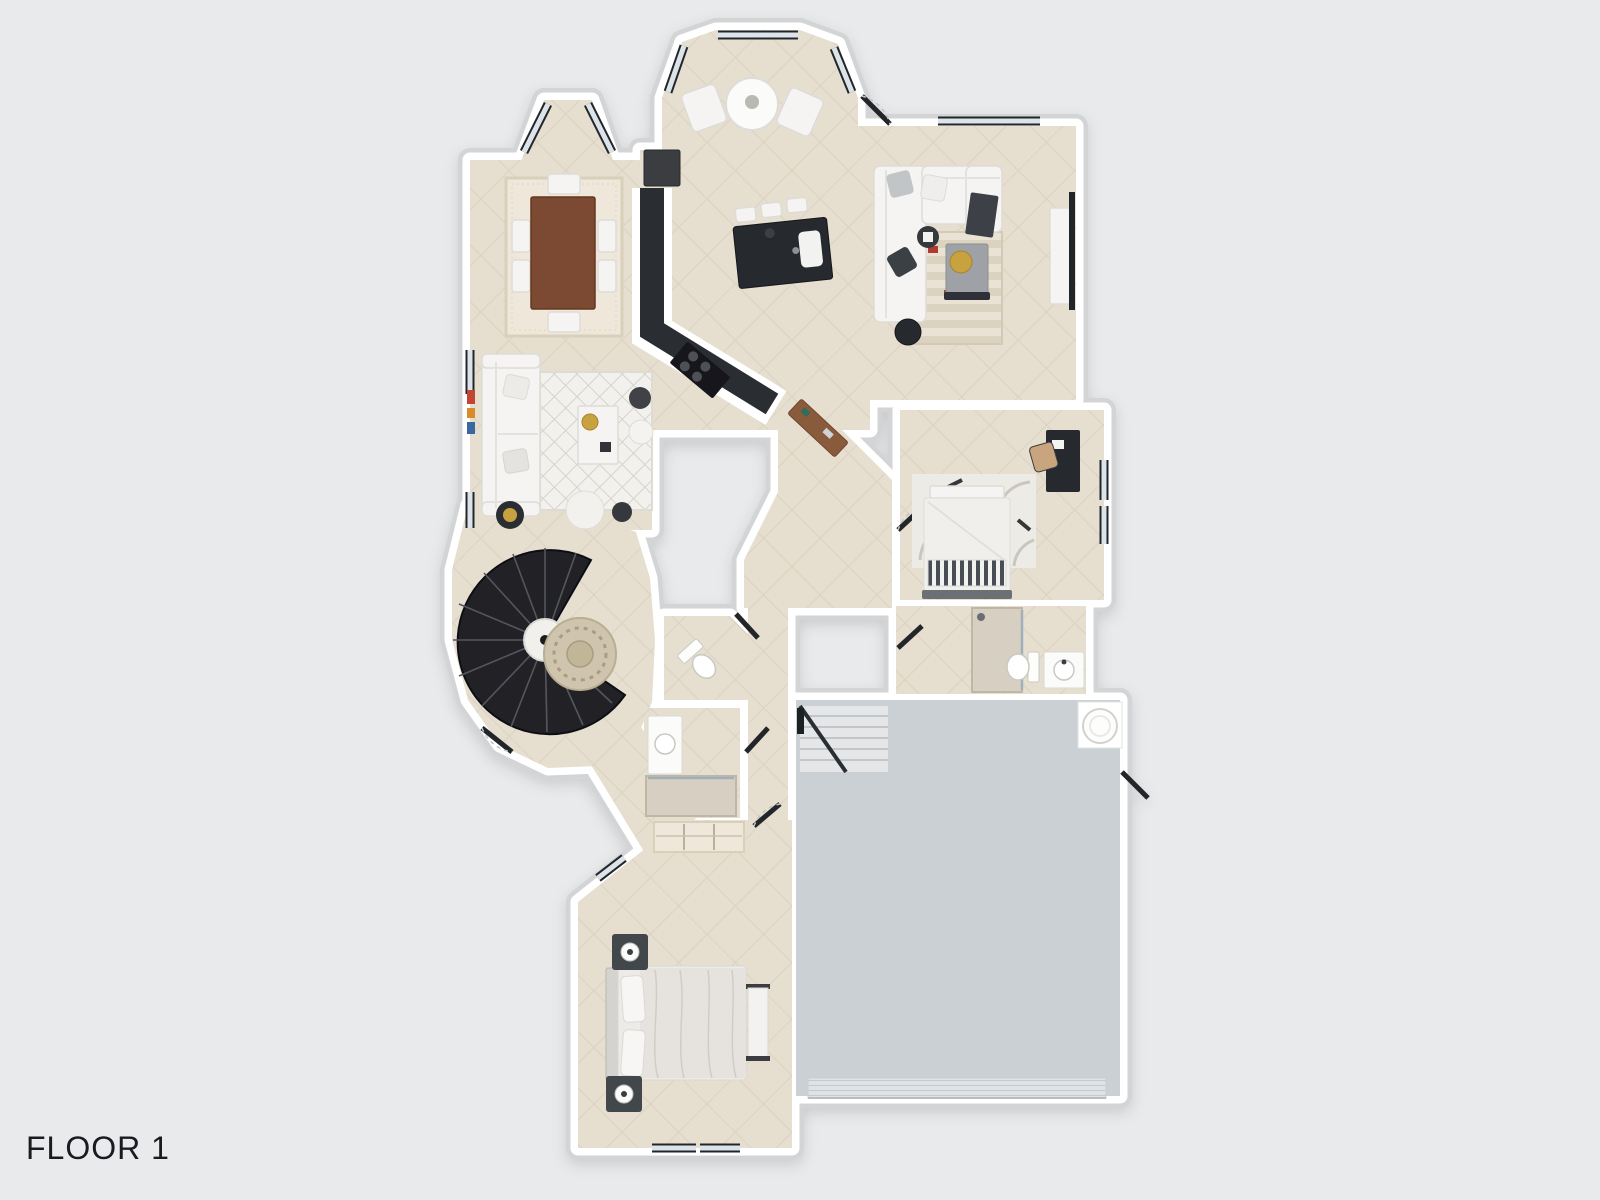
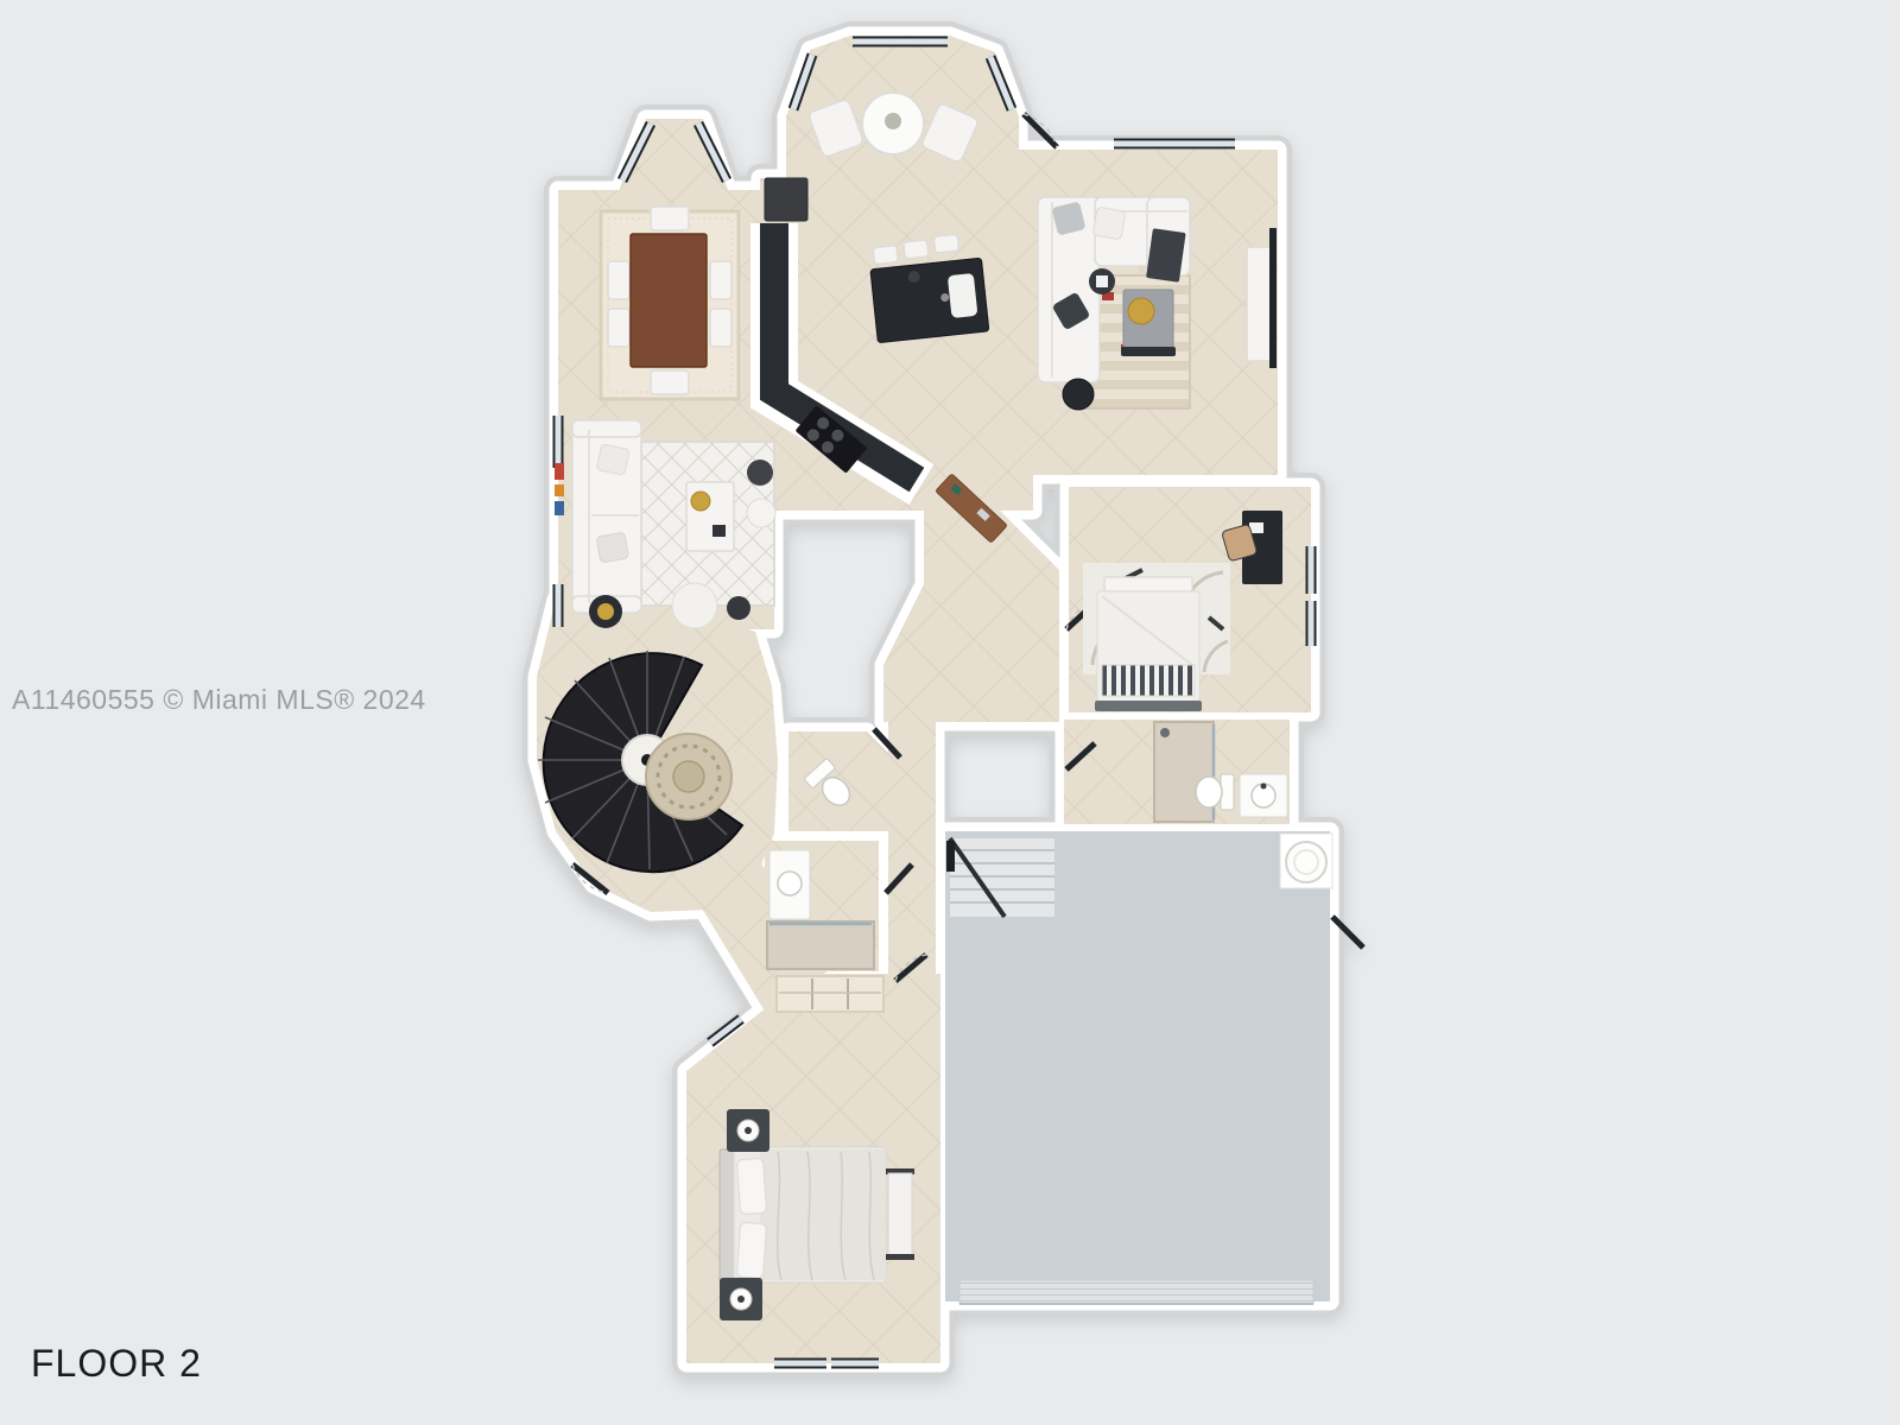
+ A11460555 © Miami MLS® 2024
- FLOOR 1
+ FLOOR 2
